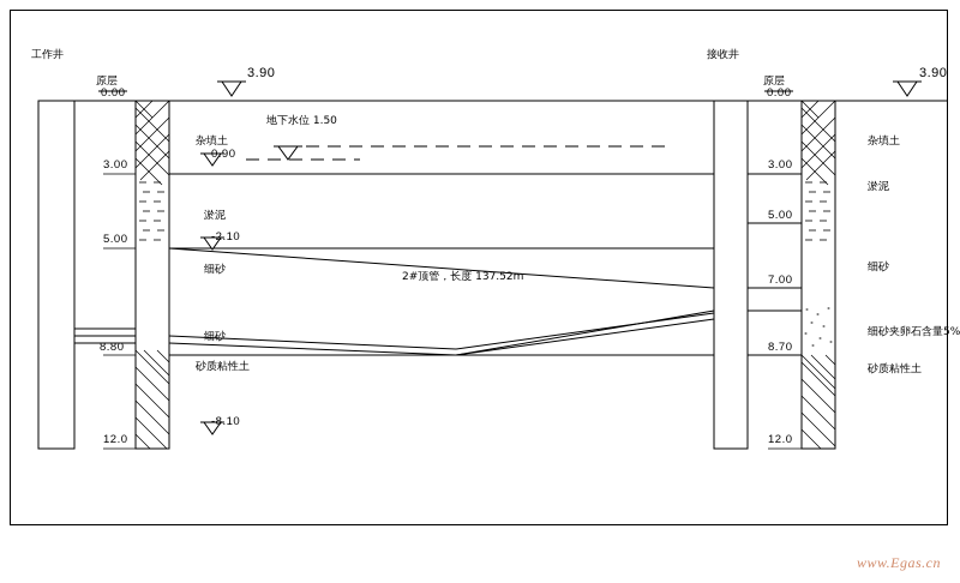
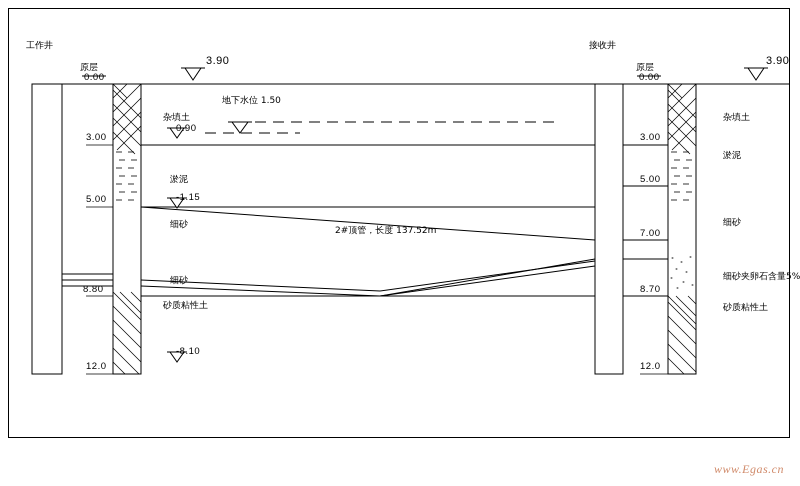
  工作井
  接收井
  原层
  0.00
  原层
  0.00
  3.90
  3.90
  3.00
  5.00
  8.80
  12.0
  3.00
  5.00
  7.00
  8.70
  12.0
  杂填土
  0.90
  淤泥
- -2.10
+ -1.15
  细砂
  细砂
  砂质粘性土
  -8.10
  杂填土
  淤泥
  细砂
  细砂夹卵石含量5%
  砂质粘性土
  地下水位 1.50
  2#顶管，长度 137.52m
  www.Egas.cn
